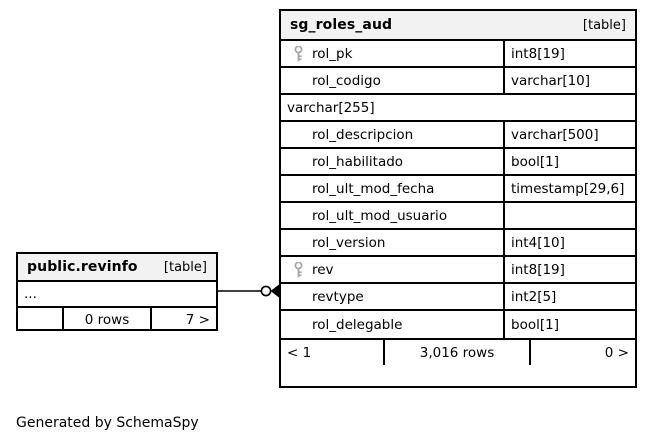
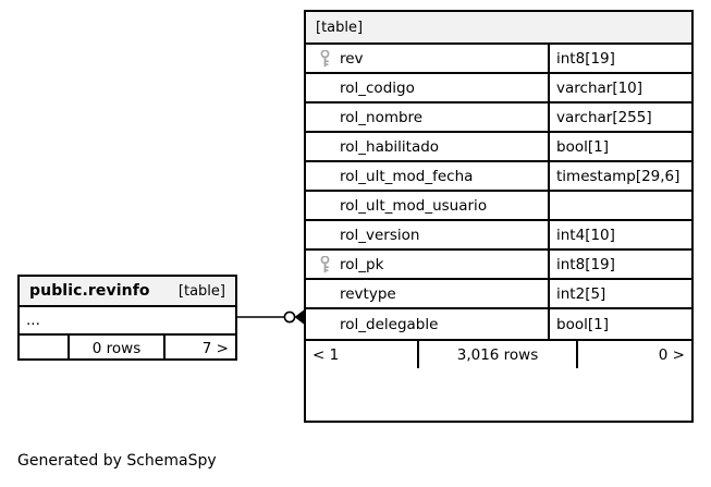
  public.revinfo
  [table]
  ...
  0 rows
  7 >
- sg_roles_aud
  [table]
- rol_pk
+ rev
  int8[19]
  rol_codigo
  varchar[10]
+ rol_nombre
  varchar[255]
- rol_descripcion
- varchar[500]
  rol_habilitado
  bool[1]
  rol_ult_mod_fecha
  timestamp[29,6]
  rol_ult_mod_usuario
  rol_version
  int4[10]
- rev
+ rol_pk
  int8[19]
  revtype
  int2[5]
  rol_delegable
  bool[1]
  < 1
  3,016 rows
  0 >
  Generated by SchemaSpy
